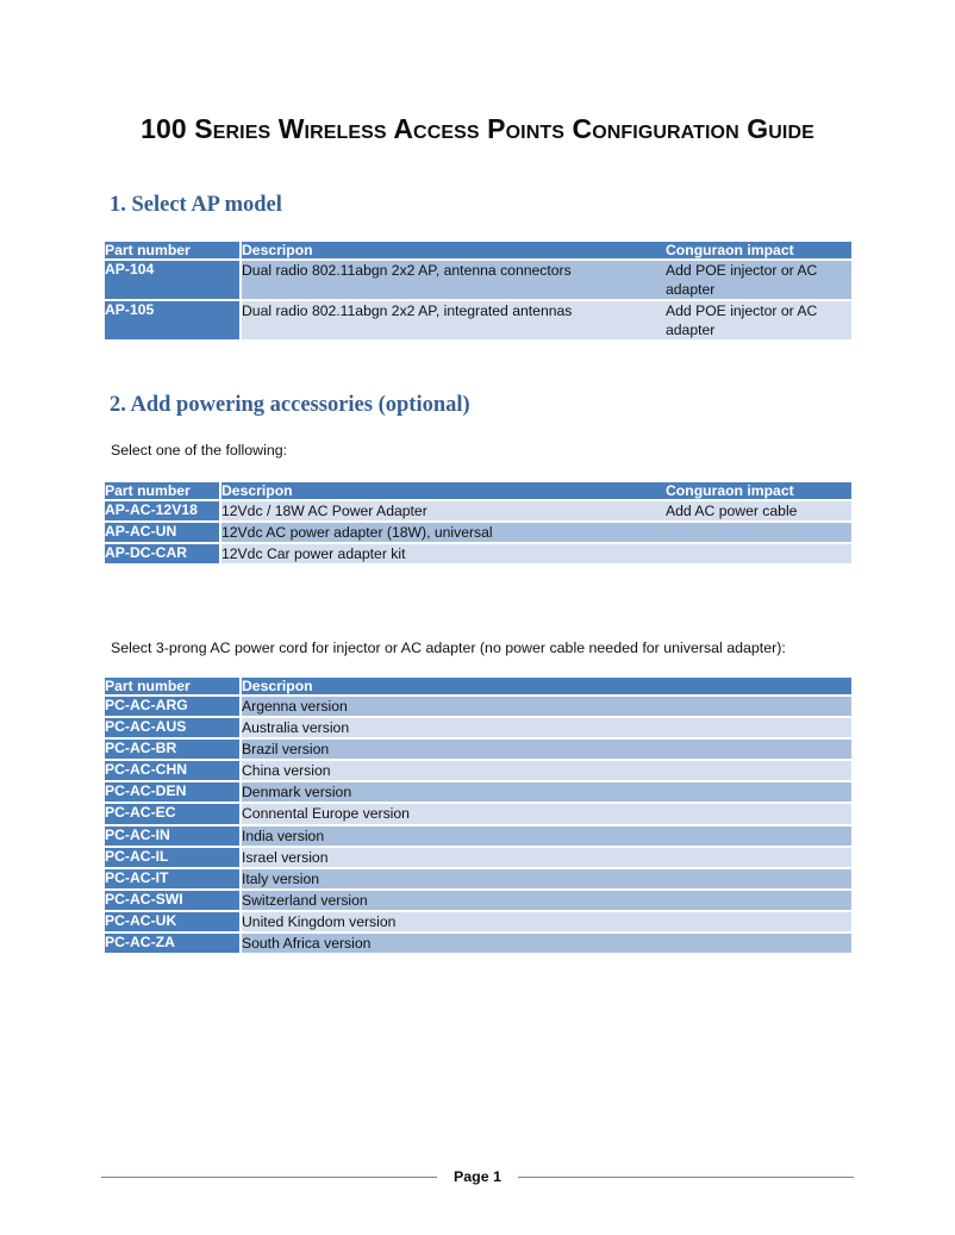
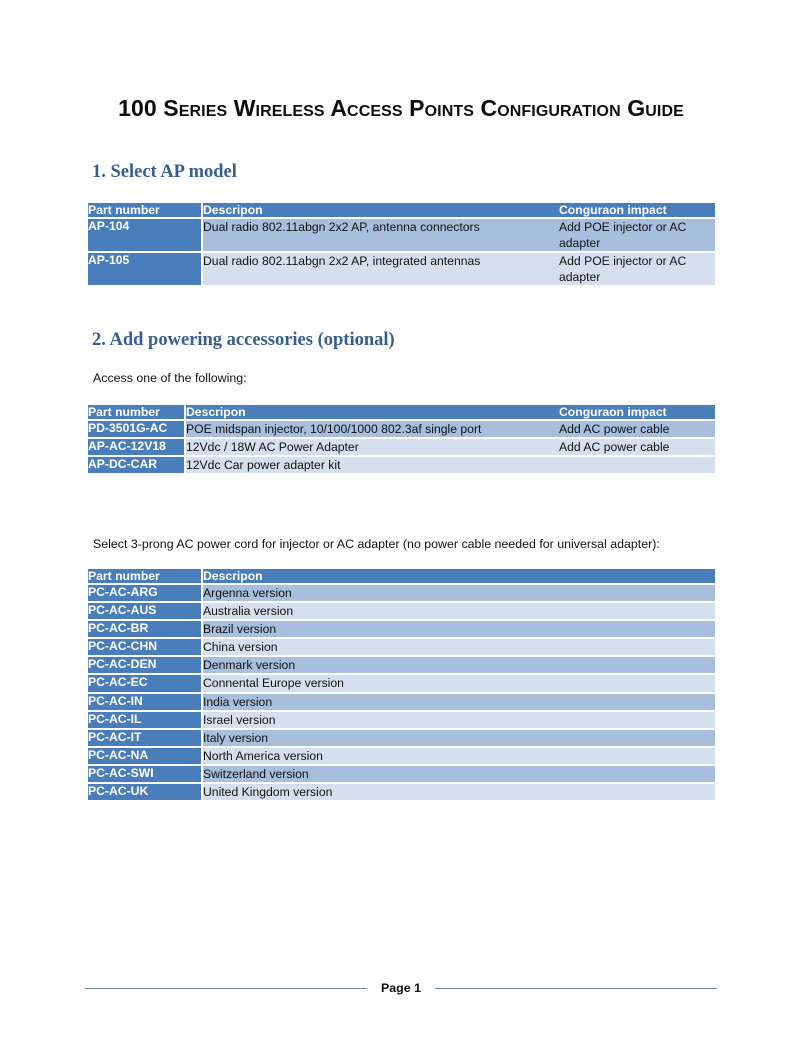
  100 Series Wireless Access Points Configuration Guide
  1. Select AP model
  Part number	Descripon	Conguraon impact
  AP-104	Dual radio 802.11abgn 2x2 AP, antenna connectors	Add POE injector or AC adapter
  AP-105	Dual radio 802.11abgn 2x2 AP, integrated antennas	Add POE injector or AC adapter
  2. Add powering accessories (optional)
- Select one of the following:
+ Access one of the following:
  Part number	Descripon	Conguraon impact
+ PD-3501G-AC	POE midspan injector, 10/100/1000 802.3af single port	Add AC power cable
  AP-AC-12V18	12Vdc / 18W AC Power Adapter	Add AC power cable
- AP-AC-UN	12Vdc AC power adapter (18W), universal
  AP-DC-CAR	12Vdc Car power adapter kit
  Select 3-prong AC power cord for injector or AC adapter (no power cable needed for universal adapter):
  Part number	Descripon
  PC-AC-ARG	Argenna version
  PC-AC-AUS	Australia version
  PC-AC-BR	Brazil version
  PC-AC-CHN	China version
  PC-AC-DEN	Denmark version
  PC-AC-EC	Connental Europe version
  PC-AC-IN	India version
  PC-AC-IL	Israel version
  PC-AC-IT	Italy version
+ PC-AC-NA	North America version
  PC-AC-SWI	Switzerland version
  PC-AC-UK	United Kingdom version
- PC-AC-ZA	South Africa version
  Page 1
